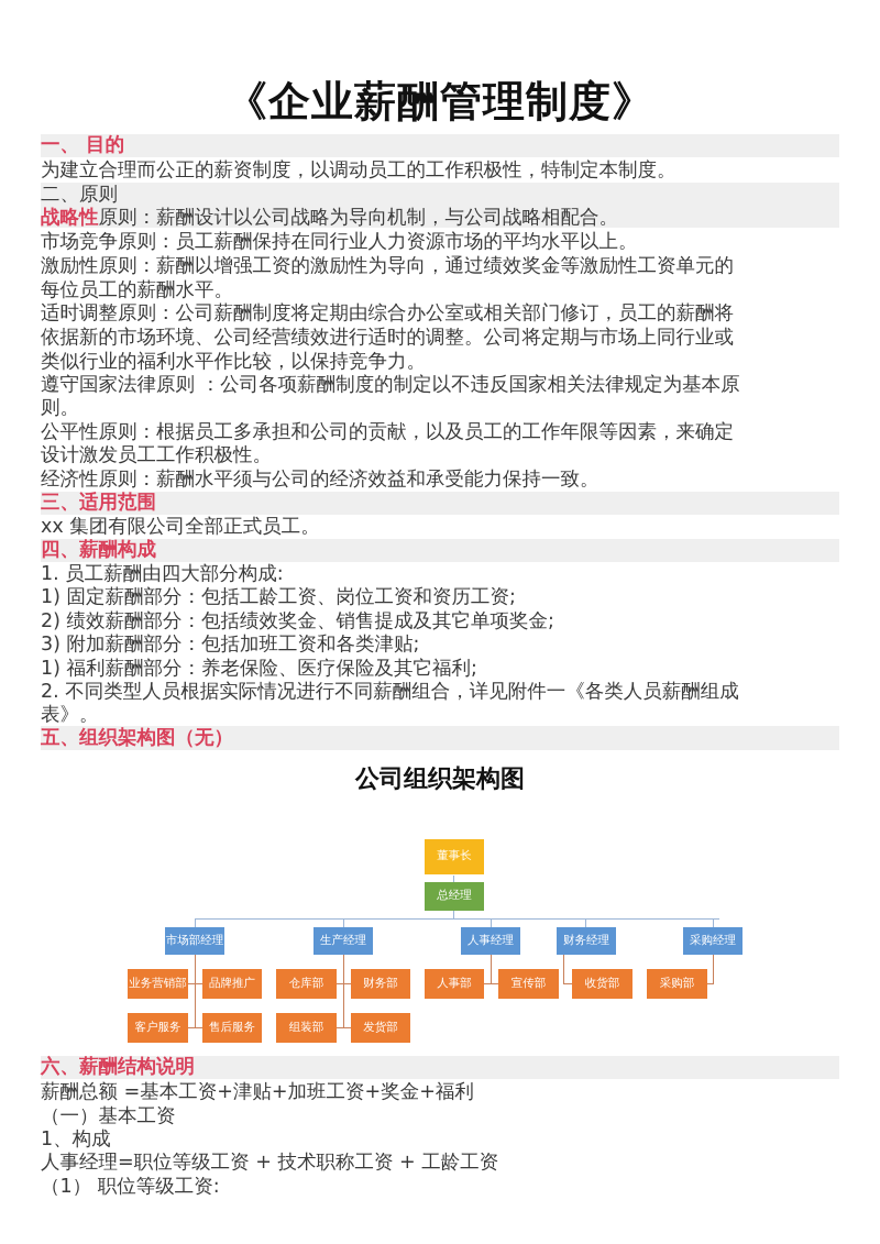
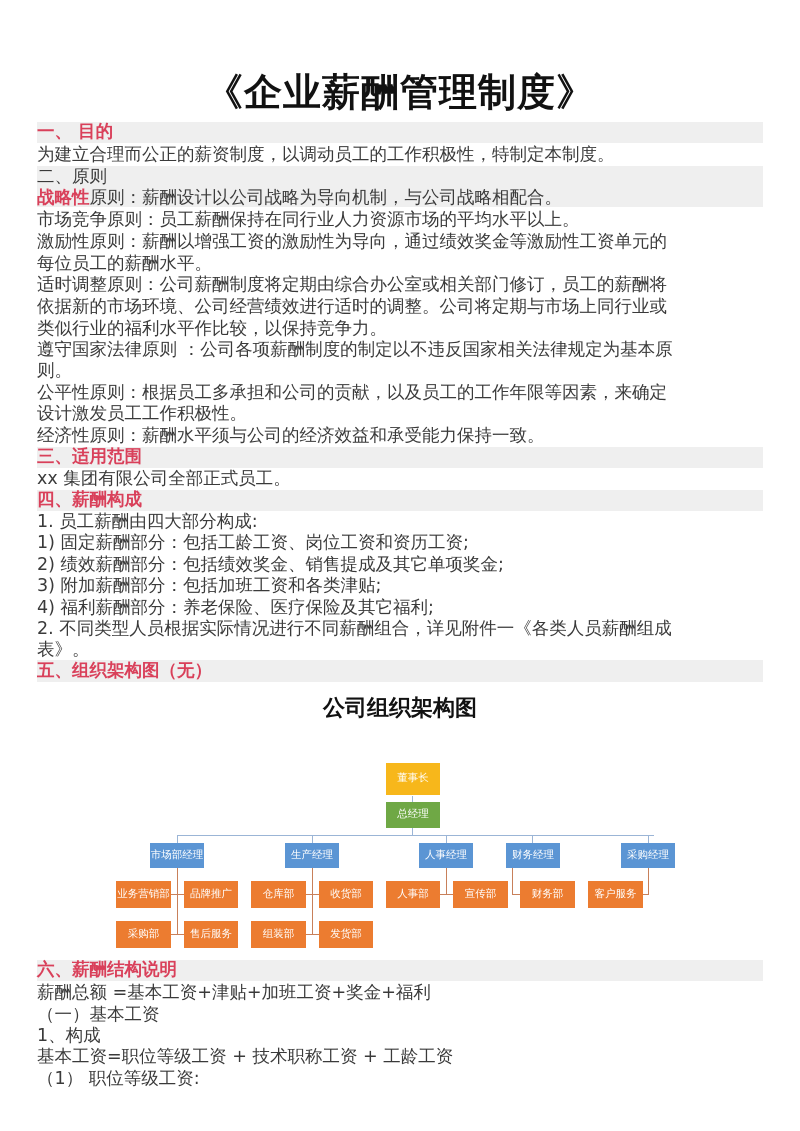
  《企业薪酬管理制度》
  一、 目的
  为建立合理而公正的薪资制度，以调动员工的工作积极性，特制定本制度。
  二、原则
  战略性原则：薪酬设计以公司战略为导向机制，与公司战略相配合。
  市场竞争原则：员工薪酬保持在同行业人力资源市场的平均水平以上。
  激励性原则：薪酬以增强工资的激励性为导向，通过绩效奖金等激励性工资单元的
  每位员工的薪酬水平。
  适时调整原则：公司薪酬制度将定期由综合办公室或相关部门修订，员工的薪酬将
  依据新的市场环境、公司经营绩效进行适时的调整。公司将定期与市场上同行业或
  类似行业的福利水平作比较，以保持竞争力。
  遵守国家法律原则 ：公司各项薪酬制度的制定以不违反国家相关法律规定为基本原
  则。
  公平性原则：根据员工多承担和公司的贡献，以及员工的工作年限等因素，来确定
  设计激发员工工作积极性。
  经济性原则：薪酬水平须与公司的经济效益和承受能力保持一致。
  三、适用范围
  xx 集团有限公司全部正式员工。
  四、薪酬构成
  1. 员工薪酬由四大部分构成:
  1) 固定薪酬部分：包括工龄工资、岗位工资和资历工资;
  2) 绩效薪酬部分：包括绩效奖金、销售提成及其它单项奖金;
  3) 附加薪酬部分：包括加班工资和各类津贴;
- 1) 福利薪酬部分：养老保险、医疗保险及其它福利;
+ 4) 福利薪酬部分：养老保险、医疗保险及其它福利;
  2. 不同类型人员根据实际情况进行不同薪酬组合，详见附件一《各类人员薪酬组成
  表》。
  五、组织架构图（无）
  公司组织架构图
  董事长
  总经理
  市场部经理
  生产经理
  人事经理
  财务经理
  采购经理
  业务营销部
  品牌推广
- 客户服务
+ 采购部
  售后服务
  仓库部
- 财务部
+ 收货部
  组装部
  发货部
  人事部
  宣传部
- 收货部
+ 财务部
- 采购部
+ 客户服务
  六、薪酬结构说明
  薪酬总额 =基本工资+津贴+加班工资+奖金+福利
  （一）基本工资
  1、构成
- 人事经理=职位等级工资 + 技术职称工资 + 工龄工资
+ 基本工资=职位等级工资 + 技术职称工资 + 工龄工资
  （1） 职位等级工资:
